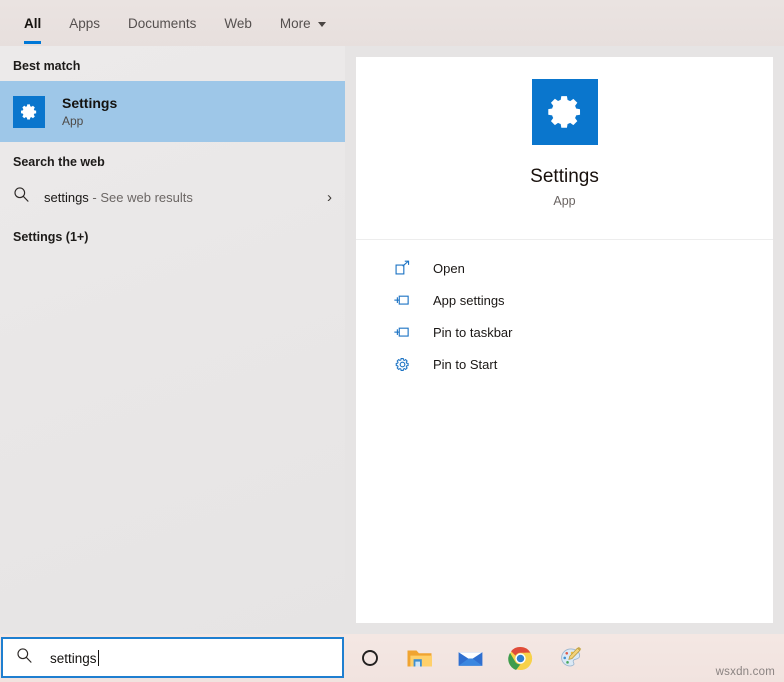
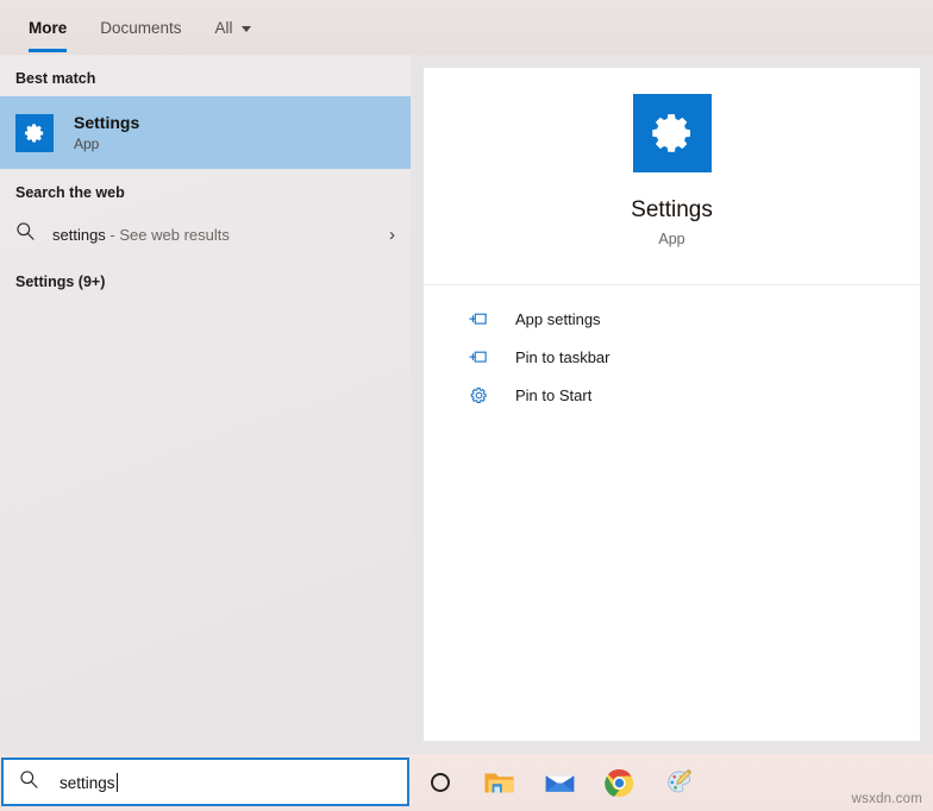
- All
+ More
- Apps
  Documents
- Web
- More
+ All
  Best match
  Settings
  App
  Search the web
  settings - See web results
  ›
- Settings (1+)
+ Settings (9+)
  Settings
  App
- Open
  App settings
  Pin to taskbar
  Pin to Start
  settings
  wsxdn.com
